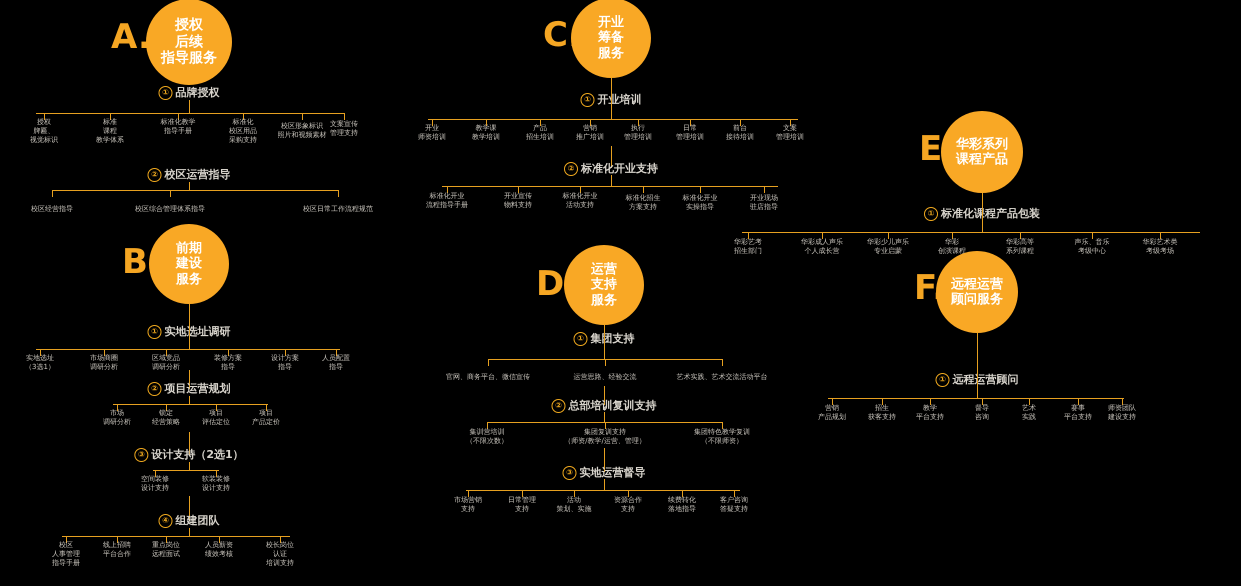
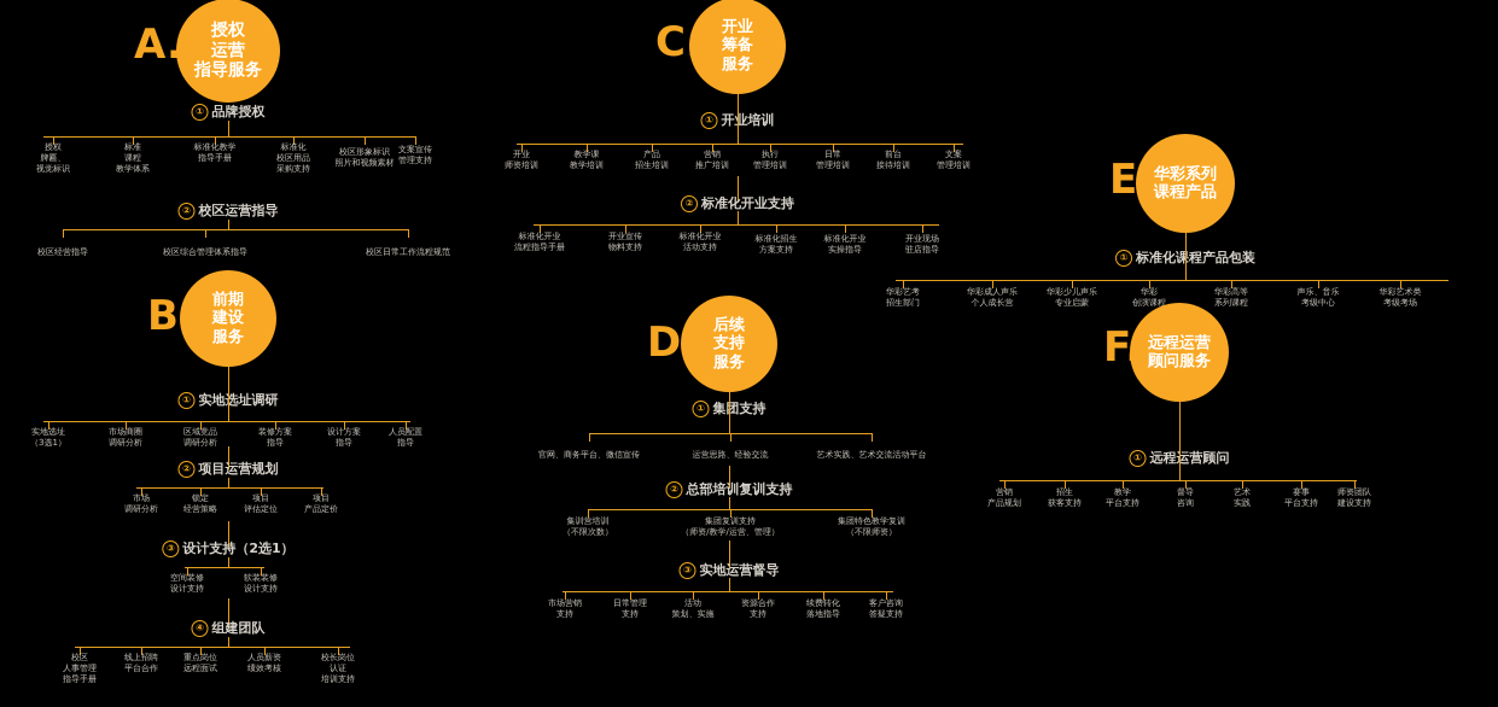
  A.
  授权
- 后续
+ 运营
  指导服务
  ① 品牌授权
  授权
  视觉标识
  标准
  教学体系
  标准化教学
  标准化
  采购支持
  校区形象标识
  照片和视频素材
  文案宣传
  管理支持
  ② 校区运营指导
  校区经营指导
  校区综合管理体系指导
  校区日常工作流程规范
  前期
  建设
  服务
  ① 实地选址调研
  实地选址
  （3选1）
  市场商圈
  调研分析
  区域竞品
  调研分析
  装修方案
  指导
  设计方案
  指导
  人员配置
  指导
  ② 项目运营规划
  市场
  调研分析
  锁定
  经营策略
  项目
  评估定位
  项目
  产品定价
  ③ 设计支持（2选1）
  空间装修
  设计支持
  软装装修
  设计支持
  ④ 组建团队
  校区
  人事管理
  指导手册
  线上招聘
  平台合作
  重点岗位
  远程面试
  人员薪资
  绩效考核
  校长岗位
  认证
  培训支持
  开业
  筹备
  服务
  ① 开业培训
  开业
  师资培训
  教学课
  教学培训
  产品
  招生培训
  营销
  推广培训
  执行
  管理培训
  日常
  管理培训
  前台
  接待培训
  文案
  管理培训
  ② 标准化开业支持
  标准化开业
  流程指导手册
  开业宣传
  物料支持
  标准化开业
  活动支持
  标准化招生
  方案支持
  标准化开业
  实操指导
  开业现场
  驻店指导
- 运营
+ 后续
  支持
  服务
  ① 集团支持
  官网、商务平台、微信宣传
  运营思路、经验交流
  艺术实践、艺术交流活动平台
  ② 总部培训复训支持
  集训营培训
  （不限次数）
  集团复训支持
  （师资/教学/运营、管理）
  集团特色教学复训
  （不限师资）
  ③ 实地运营督导
  市场营销
  支持
  日常管理
  支持
  活动
  策划、实施
  资源合作
  支持
  续费转化
  落地指导
  客户咨询
  答疑支持
  华彩系列
  课程产品
  ① 标准化课程产品包装
  华彩艺考
  招生部门
  华彩成人声乐
  个人成长营
  华彩少儿声乐
  专业启蒙
  华彩
  创演课程
  华彩高等
  系列课程
  声乐、音乐
  考级中心
  华彩艺术类
  考级考场
  远程运营
  顾问服务
  ① 远程运营顾问
  营销
  产品规划
  招生
  获客支持
  教学
  平台支持
  督导
  咨询
  艺术
  实践
  赛事
  平台支持
  师资团队
  建设支持
